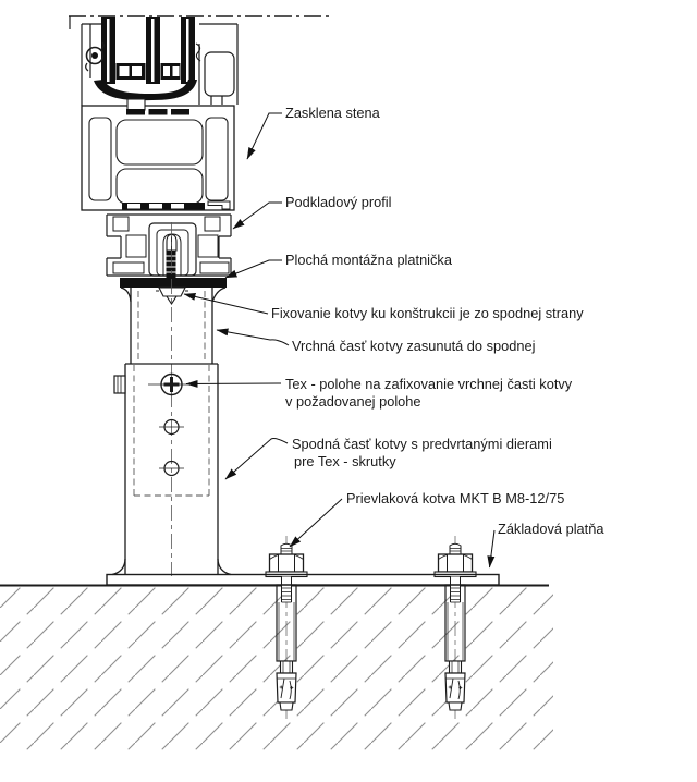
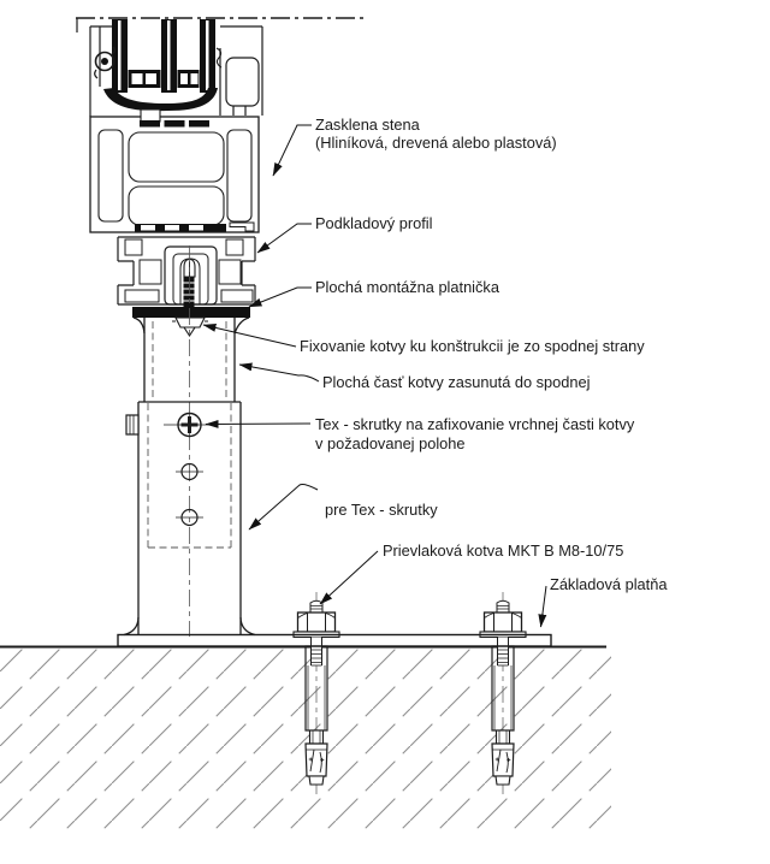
  Zasklena stena
+ (Hliníková, drevená alebo plastová)
  Podkladový profil
  Plochá montážna platnička
  Fixovanie kotvy ku konštrukcii je zo spodnej strany
- Vrchná časť kotvy zasunutá do spodnej
+ Plochá časť kotvy zasunutá do spodnej
- Tex - polohe na zafixovanie vrchnej časti kotvy
+ Tex - skrutky na zafixovanie vrchnej časti kotvy
  v požadovanej polohe
- Spodná časť kotvy s predvrtanými dierami
  pre Tex - skrutky
- Prievlaková kotva MKT B M8-12/75
+ Prievlaková kotva MKT B M8-10/75
  Základová platňa
